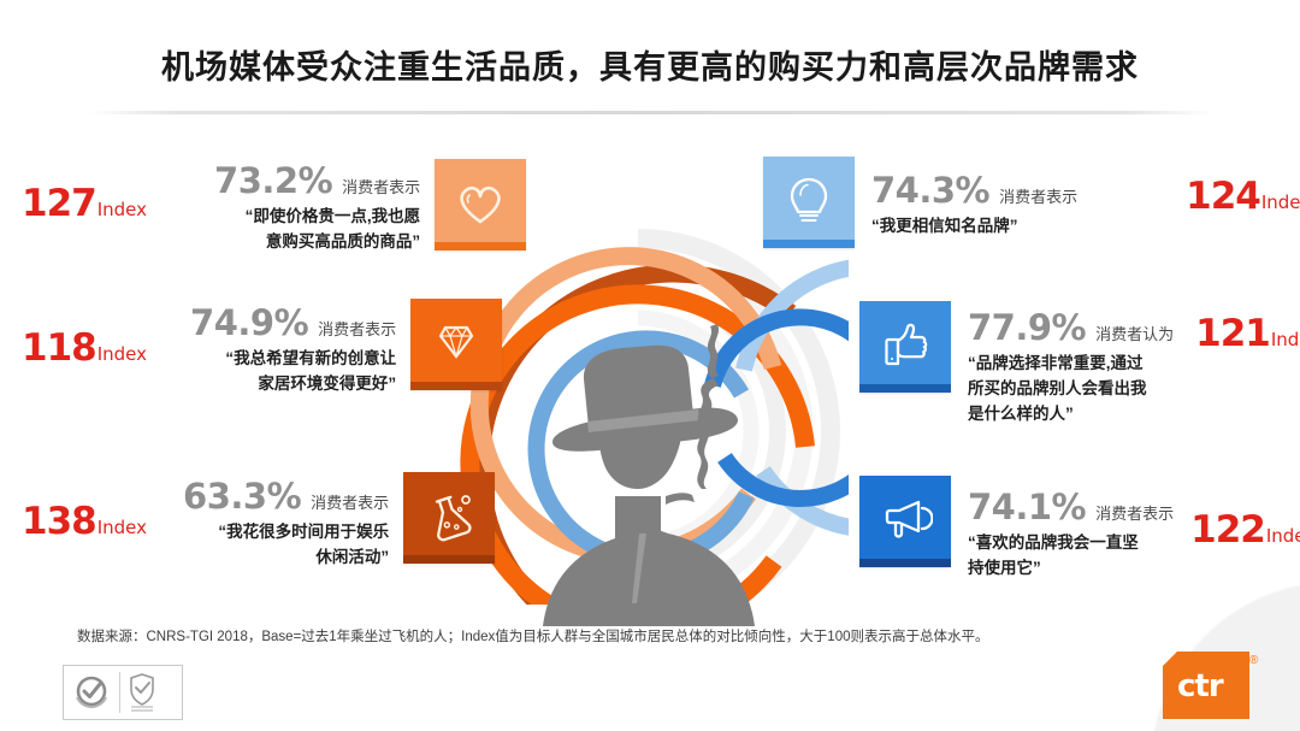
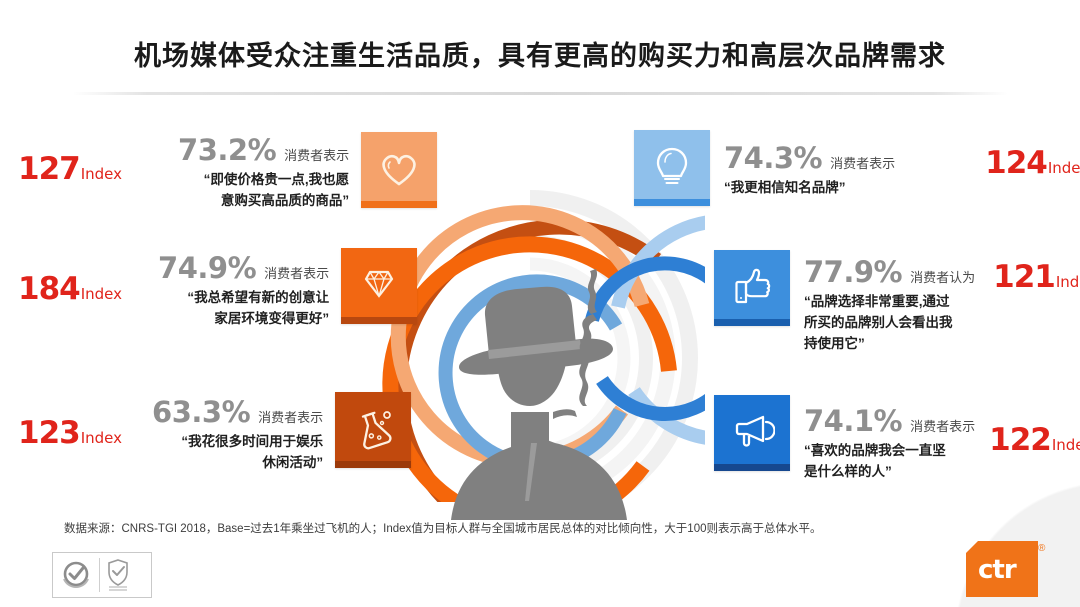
  机场媒体受众注重生活品质，具有更高的购买力和高层次品牌需求
  127
  Index
  73.2%
  消费者表示
  “即使价格贵一点,我也愿
  意购买高品质的商品”
- 118
+ 184
  Index
  74.9%
  消费者表示
  “我总希望有新的创意让
  家居环境变得更好”
- 138
+ 123
  Index
  63.3%
  消费者表示
  “我花很多时间用于娱乐
  休闲活动”
  74.3%
  消费者表示
  “我更相信知名品牌”
  124
  Inde
  77.9%
  消费者认为
  “品牌选择非常重要,通过
  所买的品牌别人会看出我
- 是什么样的人”
+ 持使用它”
  121
  74.1%
  消费者表示
  “喜欢的品牌我会一直坚
- 持使用它”
+ 是什么样的人”
  122
  数据来源：CNRS-TGI 2018，Base=过去1年乘坐过飞机的人；Index值为目标人群与全国城市居民总体的对比倾向性，大于100则表示高于总体水平。
  ctr
  ®
